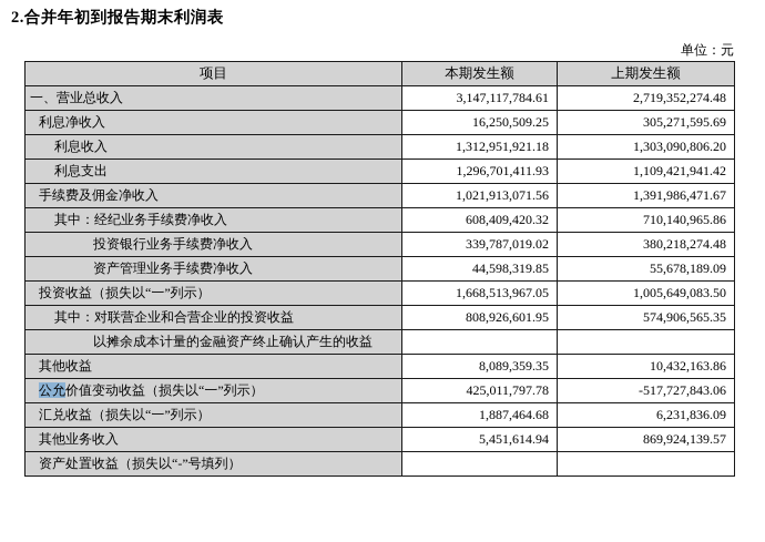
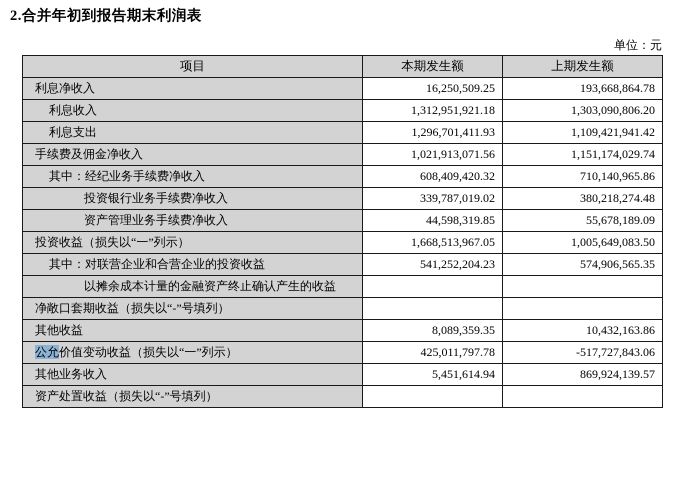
  2.合并年初到报告期末利润表
  单位：元
  项目	本期发生额	上期发生额
- 一、营业总收入	3,147,117,784.61	2,719,352,274.48
- 利息净收入	16,250,509.25	305,271,595.69
+ 利息净收入	16,250,509.25	193,668,864.78
  利息收入	1,312,951,921.18	1,303,090,806.20
  利息支出	1,296,701,411.93	1,109,421,941.42
- 手续费及佣金净收入	1,021,913,071.56	1,391,986,471.67
+ 手续费及佣金净收入	1,021,913,071.56	1,151,174,029.74
  其中：经纪业务手续费净收入	608,409,420.32	710,140,965.86
  投资银行业务手续费净收入	339,787,019.02	380,218,274.48
  资产管理业务手续费净收入	44,598,319.85	55,678,189.09
  投资收益（损失以“一”列示）	1,668,513,967.05	1,005,649,083.50
- 其中：对联营企业和合营企业的投资收益	808,926,601.95	574,906,565.35
+ 其中：对联营企业和合营企业的投资收益	541,252,204.23	574,906,565.35
  以摊余成本计量的金融资产终止确认产生的收益
+ 净敞口套期收益（损失以“-”号填列）
  其他收益	8,089,359.35	10,432,163.86
  公允价值变动收益（损失以“一”列示）	425,011,797.78	-517,727,843.06
- 汇兑收益（损失以“一”列示）	1,887,464.68	6,231,836.09
  其他业务收入	5,451,614.94	869,924,139.57
  资产处置收益（损失以“-”号填列）
